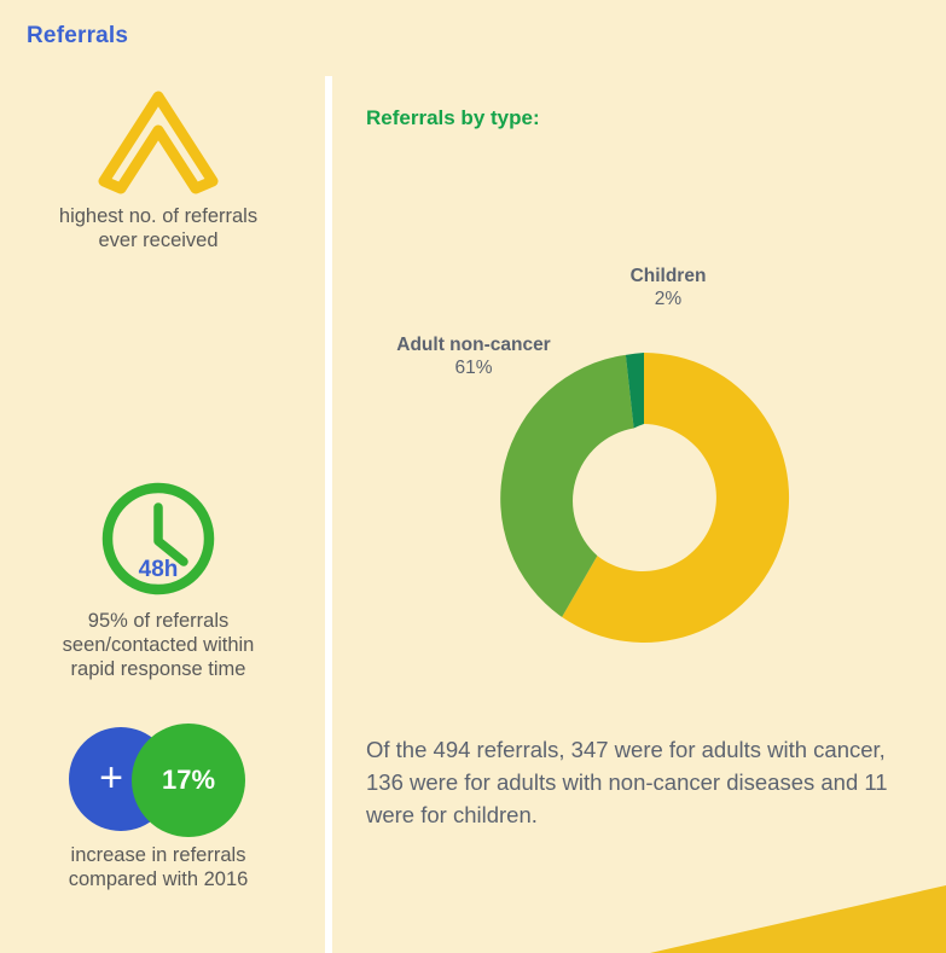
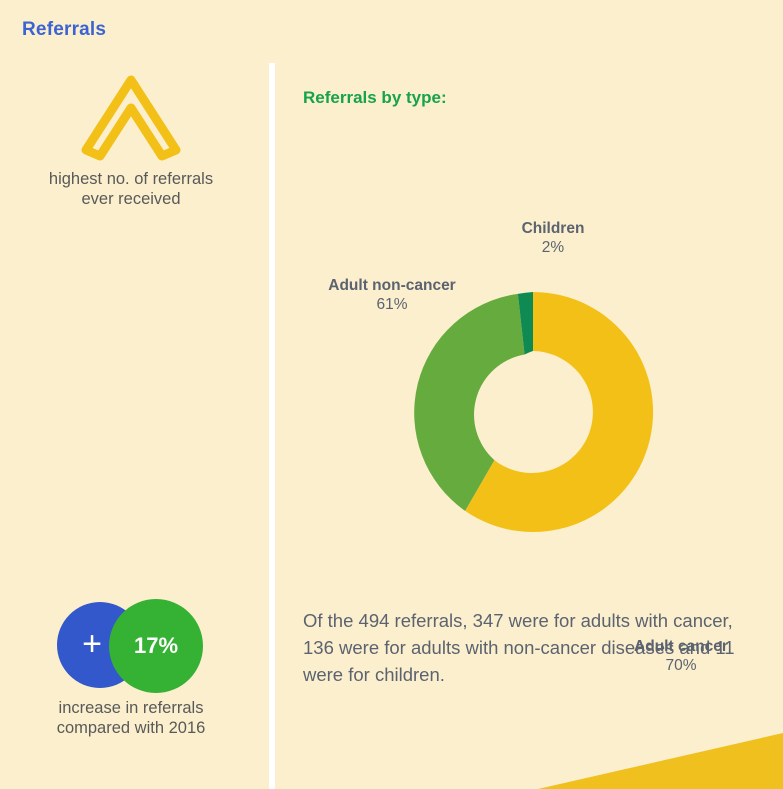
  Referrals
  highest no. of referrals
  ever received
- 48h
- 95% of referrals
- seen/contacted within
- rapid response time
  +
  17%
  increase in referrals
  compared with 2016
  Referrals by type:
  Children
  2%
  Adult non-cancer
  61%
+ Adult cancer
+ 70%
  Of the 494 referrals, 347 were for adults with cancer, 136 were for adults with non-cancer diseases and 11 were for children.
